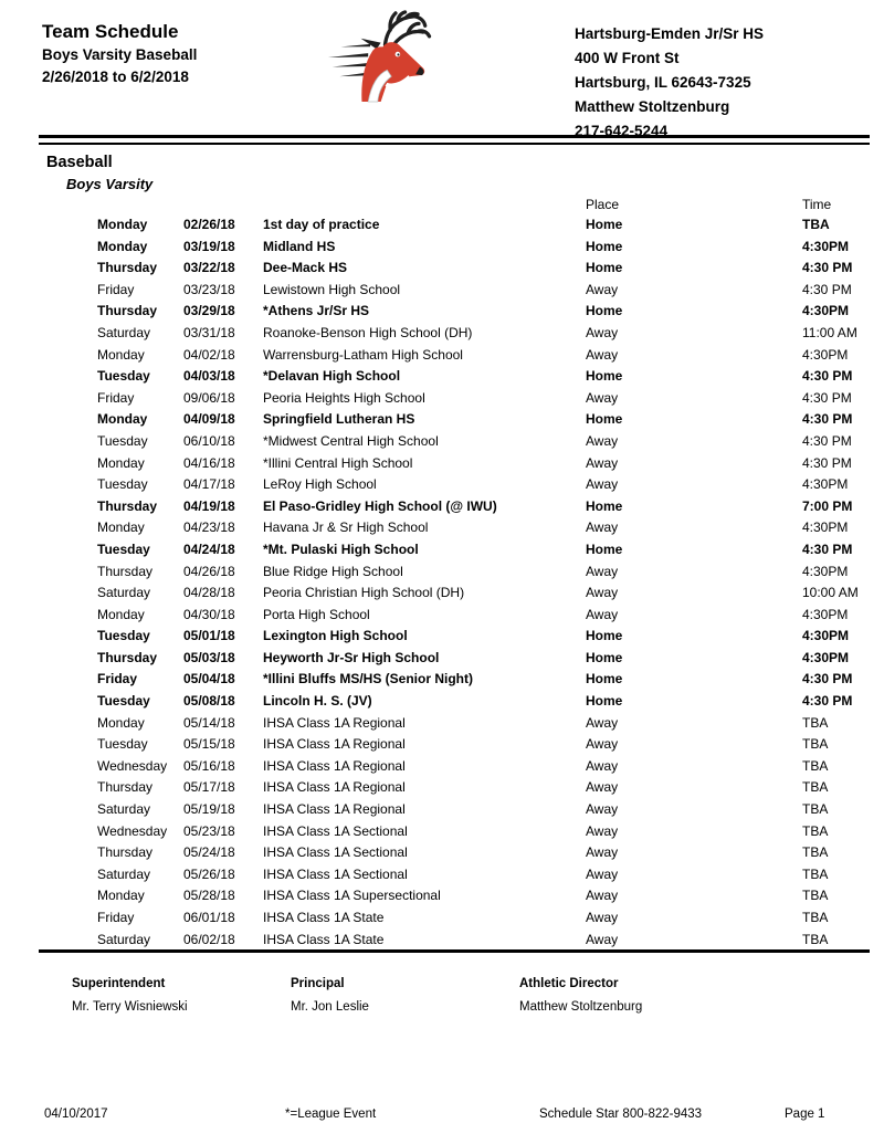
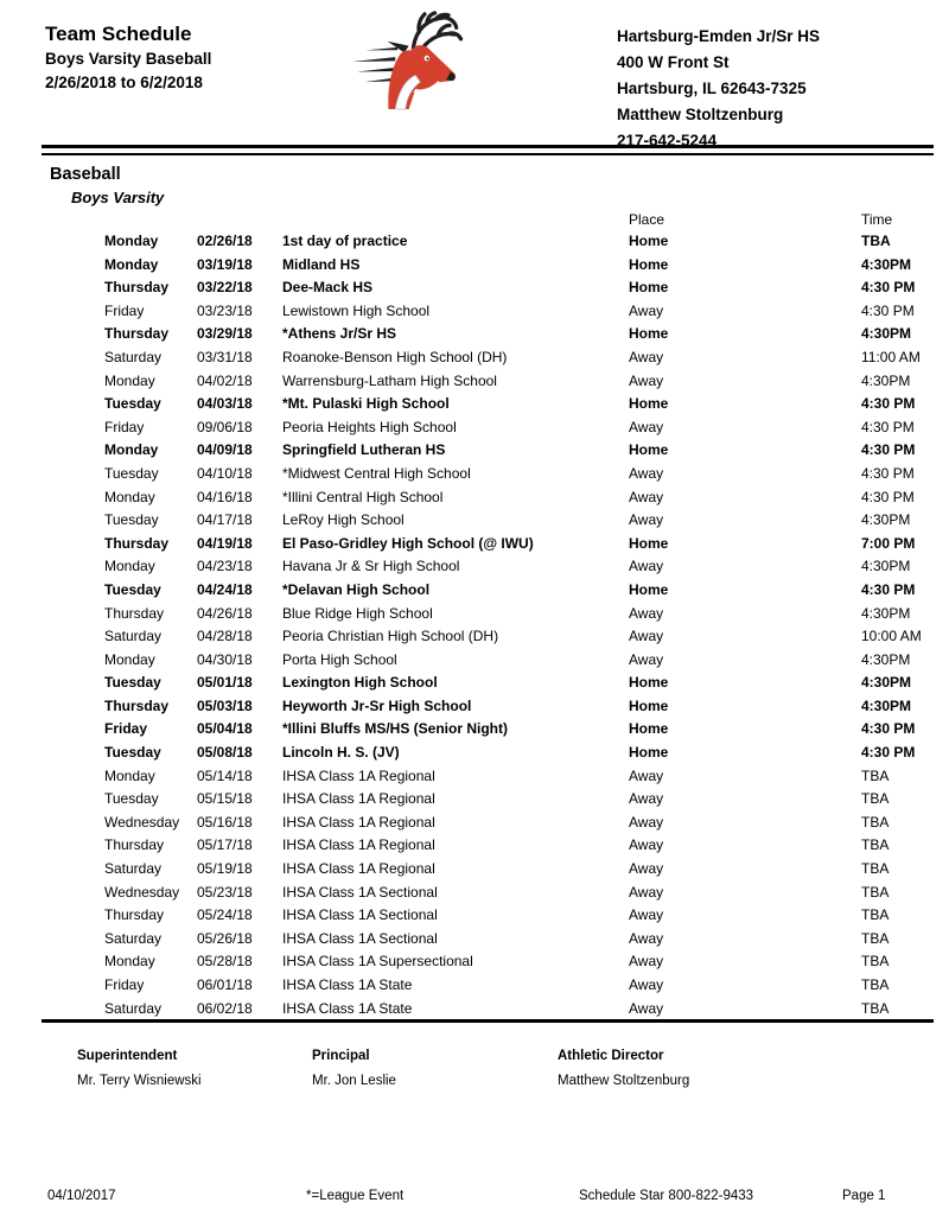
  Team Schedule
  Boys Varsity Baseball
  2/26/2018 to 6/2/2018
  Hartsburg-Emden Jr/Sr HS
  400 W Front St
  Hartsburg, IL 62643-7325
  Matthew Stoltzenburg
  217-642-5244
  Baseball
  Boys Varsity
  Place
  Time
  Monday
  02/26/18
  1st day of practice
  Home
  TBA
  Monday
  03/19/18
  Midland HS
  Home
  4:30PM
  Thursday
  03/22/18
  Dee-Mack HS
  Home
  4:30 PM
  Friday
  03/23/18
  Lewistown High School
  Away
  4:30 PM
  Thursday
  03/29/18
  *Athens Jr/Sr HS
  Home
  4:30PM
  Saturday
  03/31/18
  Roanoke-Benson High School (DH)
  Away
  11:00 AM
  Monday
  04/02/18
  Warrensburg-Latham High School
  Away
  4:30PM
  Tuesday
  04/03/18
- *Delavan High School
+ *Mt. Pulaski High School
  Home
  4:30 PM
  Friday
  09/06/18
  Peoria Heights High School
  Away
  4:30 PM
  Monday
  04/09/18
  Springfield Lutheran HS
  Home
  4:30 PM
  Tuesday
- 06/10/18
+ 04/10/18
  *Midwest Central High School
  Away
  4:30 PM
  Monday
  04/16/18
  *Illini Central High School
  Away
  4:30 PM
  Tuesday
  04/17/18
  LeRoy High School
  Away
  4:30PM
  Thursday
  04/19/18
  El Paso-Gridley High School (@ IWU)
  Home
  7:00 PM
  Monday
  04/23/18
  Havana Jr & Sr High School
  Away
  4:30PM
  Tuesday
  04/24/18
- *Mt. Pulaski High School
+ *Delavan High School
  Home
  4:30 PM
  Thursday
  04/26/18
  Blue Ridge High School
  Away
  4:30PM
  Saturday
  04/28/18
  Peoria Christian High School (DH)
  Away
  10:00 AM
  Monday
  04/30/18
  Porta High School
  Away
  4:30PM
  Tuesday
  05/01/18
  Lexington High School
  Home
  4:30PM
  Thursday
  05/03/18
  Heyworth Jr-Sr High School
  Home
  4:30PM
  Friday
  05/04/18
  *Illini Bluffs MS/HS (Senior Night)
  Home
  4:30 PM
  Tuesday
  05/08/18
  Lincoln H. S. (JV)
  Home
  4:30 PM
  Monday
  05/14/18
  IHSA Class 1A Regional
  Away
  TBA
  Tuesday
  05/15/18
  IHSA Class 1A Regional
  Away
  TBA
  Wednesday
  05/16/18
  IHSA Class 1A Regional
  Away
  TBA
  Thursday
  05/17/18
  IHSA Class 1A Regional
  Away
  TBA
  Saturday
  05/19/18
  IHSA Class 1A Regional
  Away
  TBA
  Wednesday
  05/23/18
  IHSA Class 1A Sectional
  Away
  TBA
  Thursday
  05/24/18
  IHSA Class 1A Sectional
  Away
  TBA
  Saturday
  05/26/18
  IHSA Class 1A Sectional
  Away
  TBA
  Monday
  05/28/18
  IHSA Class 1A Supersectional
  Away
  TBA
  Friday
  06/01/18
  IHSA Class 1A State
  Away
  TBA
  Saturday
  06/02/18
  IHSA Class 1A State
  Away
  TBA
  Superintendent
  Mr. Terry Wisniewski
  Principal
  Mr. Jon Leslie
  Athletic Director
  Matthew Stoltzenburg
  04/10/2017
  *=League Event
  Schedule Star 800-822-9433
  Page 1
